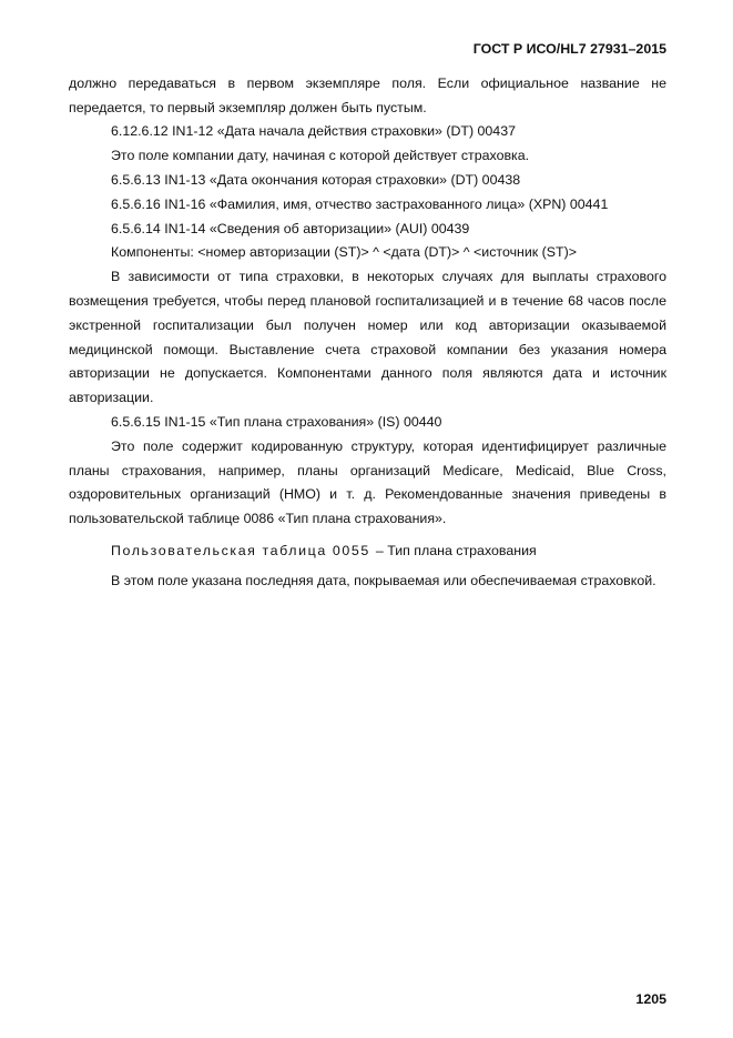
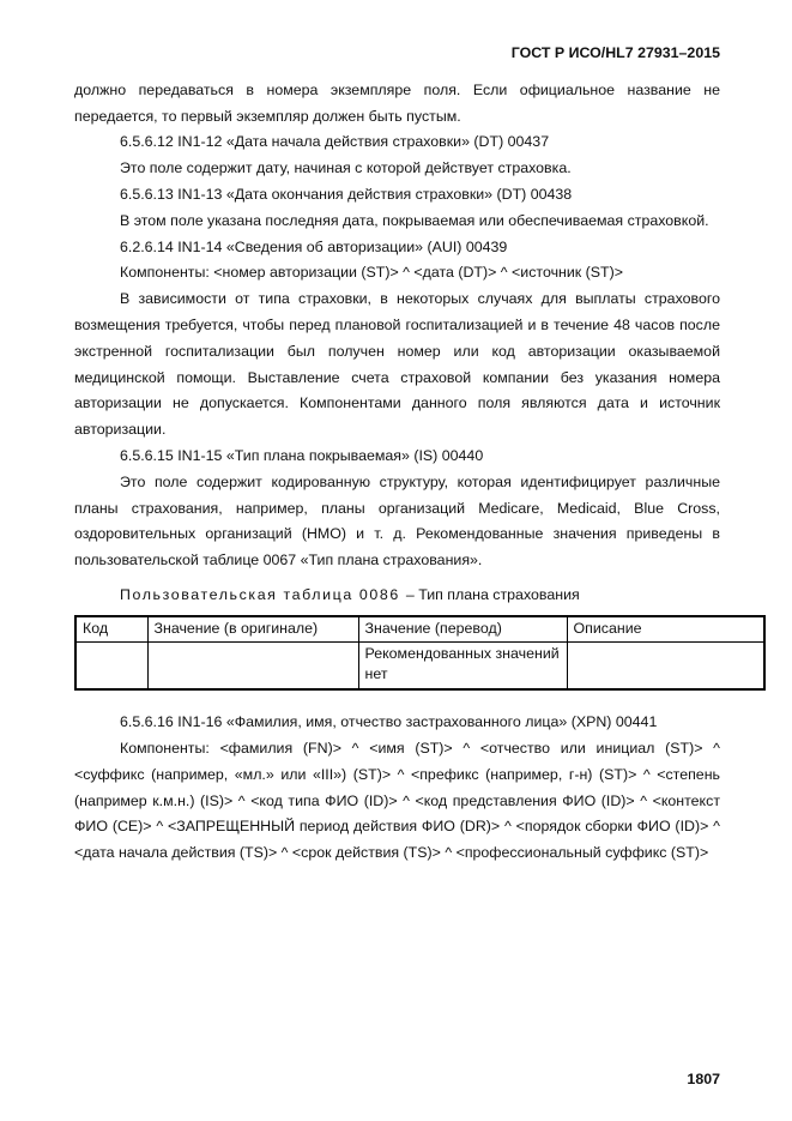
  ГОСТ Р ИСО/HL7 27931–2015
- должно передаваться в первом экземпляре поля. Если официальное название не передается, то первый экземпляр должен быть пустым.
+ должно передаваться в номера экземпляре поля. Если официальное название не передается, то первый экземпляр должен быть пустым.
- 6.12.6.12 IN1-12 «Дата начала действия страховки» (DT) 00437
+ 6.5.6.12 IN1-12 «Дата начала действия страховки» (DT) 00437
- Это поле компании дату, начиная с которой действует страховка.
+ Это поле содержит дату, начиная с которой действует страховка.
- 6.5.6.13 IN1-13 «Дата окончания которая страховки» (DT) 00438
+ 6.5.6.13 IN1-13 «Дата окончания действия страховки» (DT) 00438
- 6.5.6.16 IN1-16 «Фамилия, имя, отчество застрахованного лица» (XPN) 00441
+ В этом поле указана последняя дата, покрываемая или обеспечиваемая страховкой.
- 6.5.6.14 IN1-14 «Сведения об авторизации» (AUI) 00439
+ 6.2.6.14 IN1-14 «Сведения об авторизации» (AUI) 00439
  Компоненты: <номер авторизации (ST)> ^ <дата (DT)> ^ <источник (ST)>
- В зависимости от типа страховки, в некоторых случаях для выплаты страхового возмещения требуется, чтобы перед плановой госпитализацией и в течение 68 часов после экстренной госпитализации был получен номер или код авторизации оказываемой медицинской помощи. Выставление счета страховой компании без указания номера авторизации не допускается. Компонентами данного поля являются дата и источник авторизации.
+ В зависимости от типа страховки, в некоторых случаях для выплаты страхового возмещения требуется, чтобы перед плановой госпитализацией и в течение 48 часов после экстренной госпитализации был получен номер или код авторизации оказываемой медицинской помощи. Выставление счета страховой компании без указания номера авторизации не допускается. Компонентами данного поля являются дата и источник авторизации.
- 6.5.6.15 IN1-15 «Тип плана страхования» (IS) 00440
+ 6.5.6.15 IN1-15 «Тип плана покрываемая» (IS) 00440
- Это поле содержит кодированную структуру, которая идентифицирует различные планы страхования, например, планы организаций Medicare, Medicaid, Blue Cross, оздоровительных организаций (HMO) и т. д. Рекомендованные значения приведены в пользовательской таблице 0086 «Тип плана страхования».
+ Это поле содержит кодированную структуру, которая идентифицирует различные планы страхования, например, планы организаций Medicare, Medicaid, Blue Cross, оздоровительных организаций (HMO) и т. д. Рекомендованные значения приведены в пользовательской таблице 0067 «Тип плана страхования».
- Пользовательская таблица 0055 – Тип плана страхования
+ Пользовательская таблица 0086 – Тип плана страхования
+ Код	Значение (в оригинале)	Значение (перевод)	Описание
+ 		Рекомендованных значений нет
- В этом поле указана последняя дата, покрываемая или обеспечиваемая страховкой.
+ 6.5.6.16 IN1-16 «Фамилия, имя, отчество застрахованного лица» (XPN) 00441
+ Компоненты: <фамилия (FN)> ^ <имя (ST)> ^ <отчество или инициал (ST)> ^ <суффикс (например, «мл.» или «III») (ST)> ^ <префикс (например, г-н) (ST)> ^ <степень (например к.м.н.) (IS)> ^ <код типа ФИО (ID)> ^ <код представления ФИО (ID)> ^ <контекст ФИО (CE)> ^ <ЗАПРЕЩЕННЫЙ период действия ФИО (DR)> ^ <порядок сборки ФИО (ID)> ^ <дата начала действия (TS)> ^ <срок действия (TS)> ^ <профессиональный суффикс (ST)>
- 1205
+ 1807
